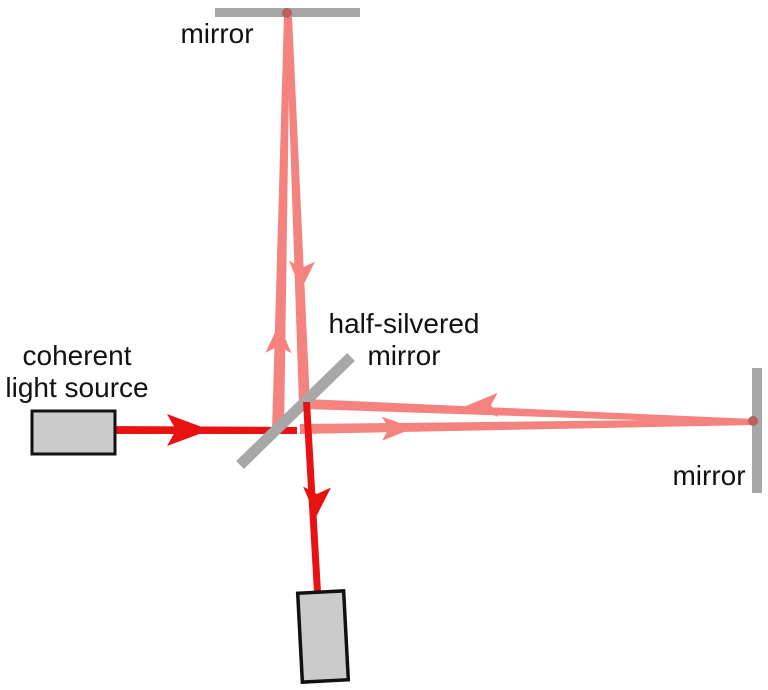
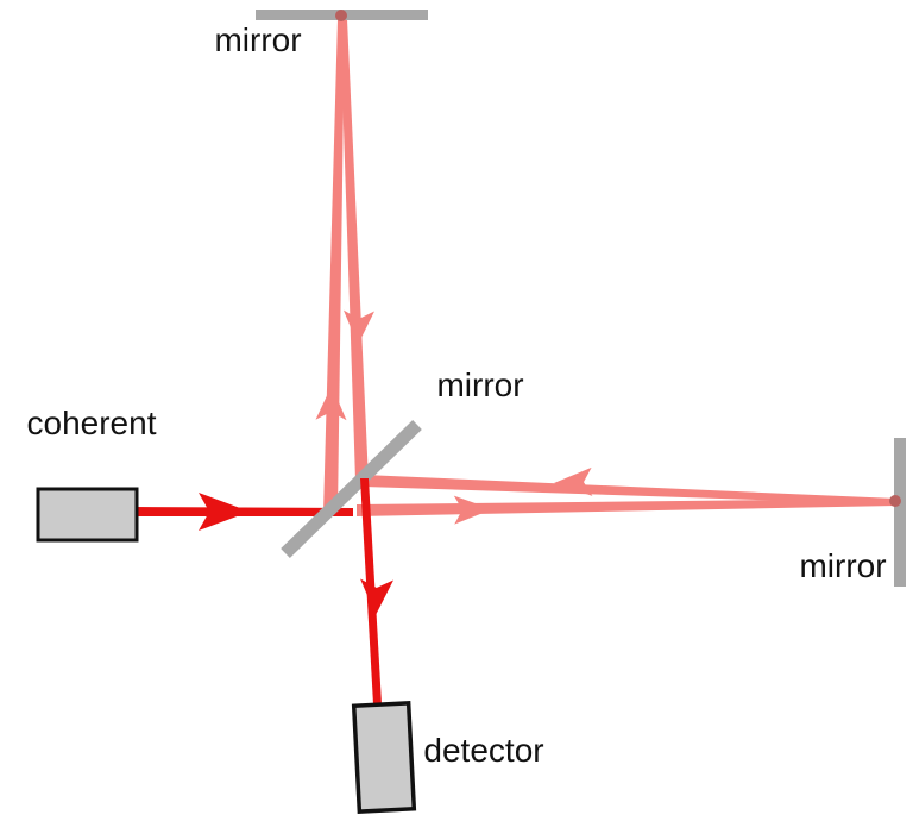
  mirror
  coherent
- light source
- half-silvered
  mirror
  mirror
+ detector
